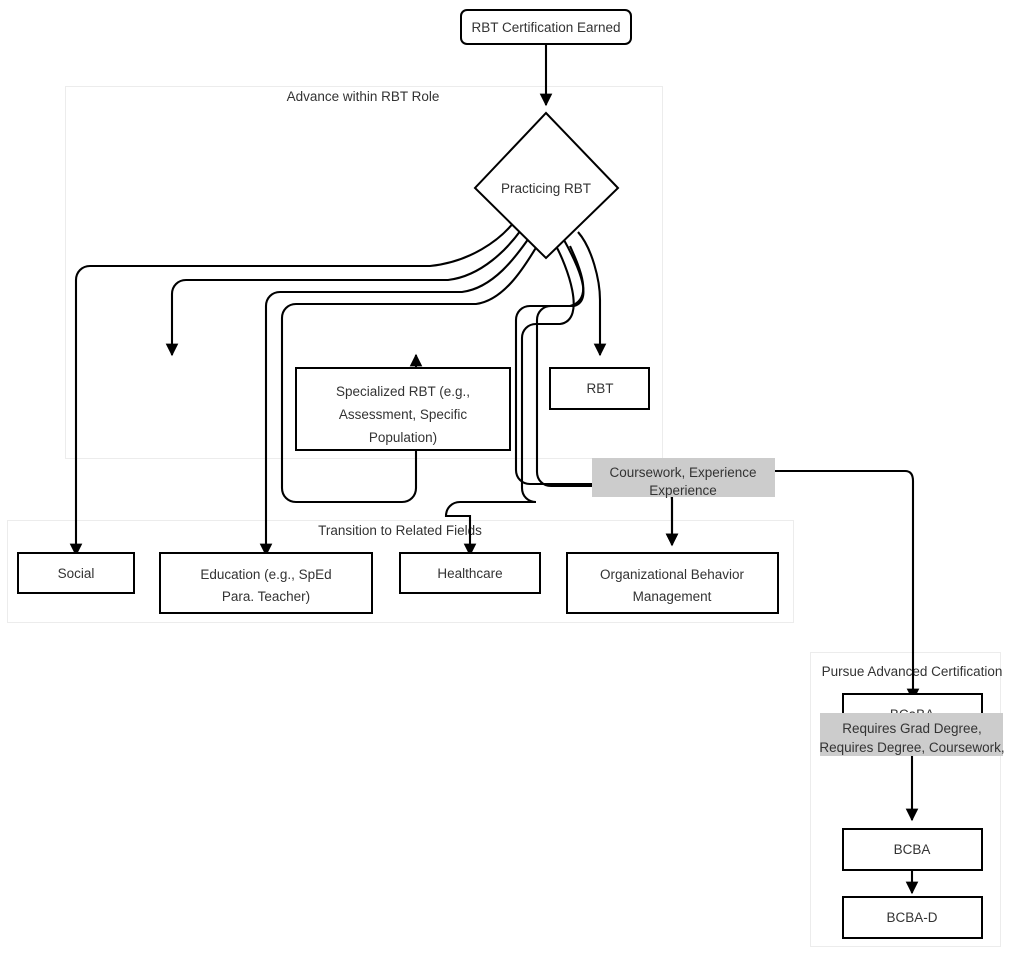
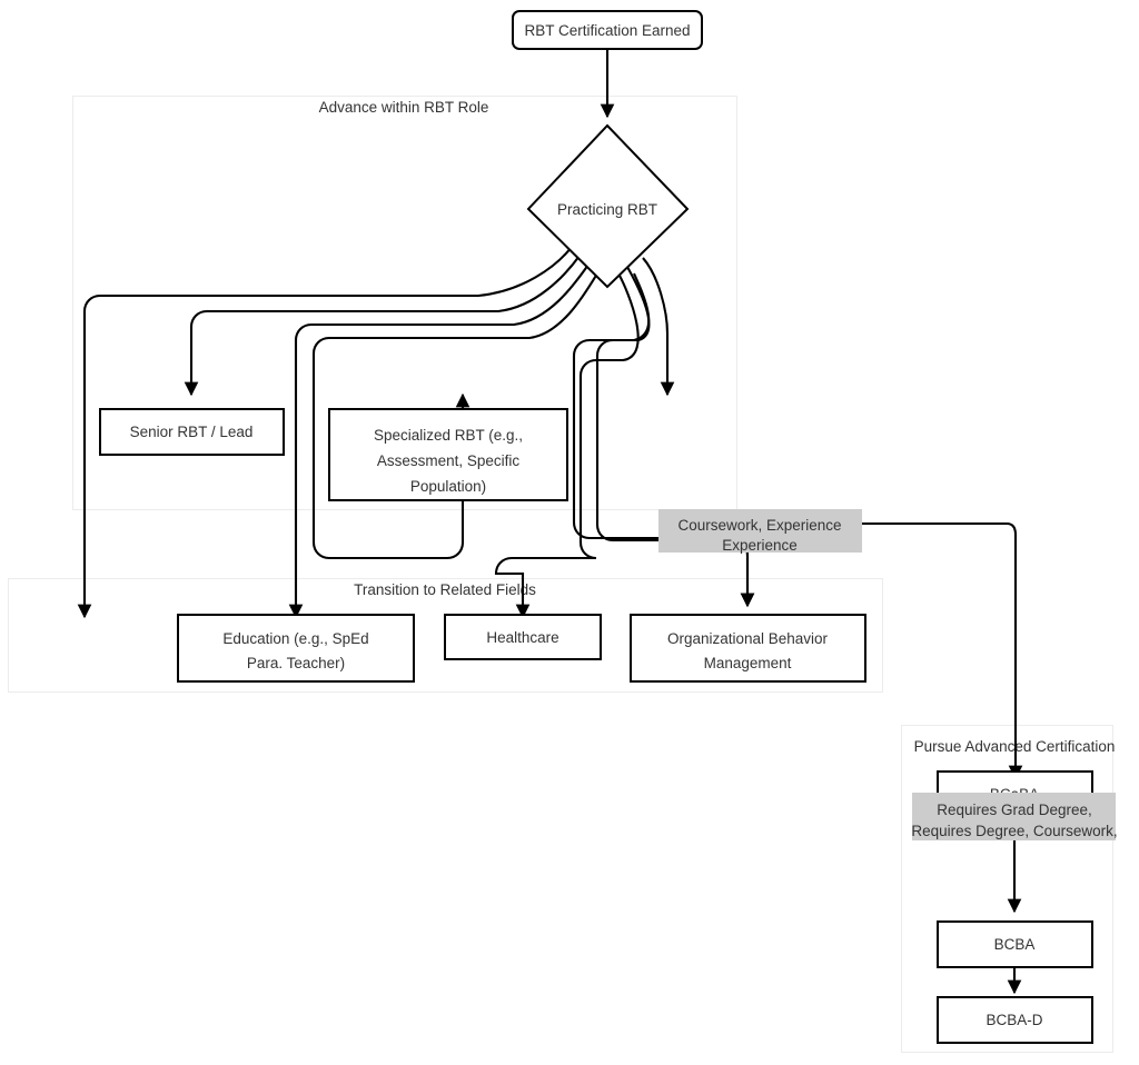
  Advance within RBT Role
  Transition to Related Fields
  Pursue Advanced Certification
  RBT Certification Earned
  Practicing RBT
+ Senior RBT / Lead
  Specialized RBT (e.g.,
  Assessment, Specific
  Population)
- RBT
- Social
  Education (e.g., SpEd
  Para. Teacher)
  Healthcare
  Organizational Behavior
  Management
  BCBA
  BCBA-D
  Coursework, Experience
  Experience
  Requires Grad Degree,
  Requires Degree, Coursework,
